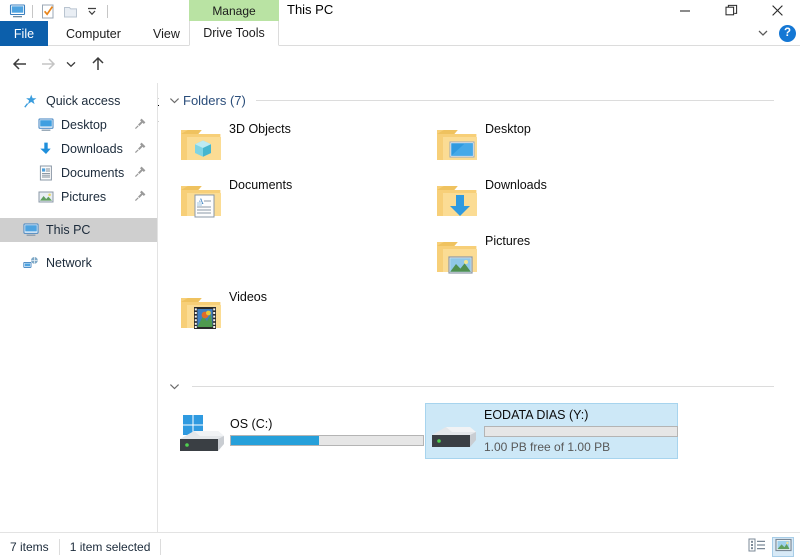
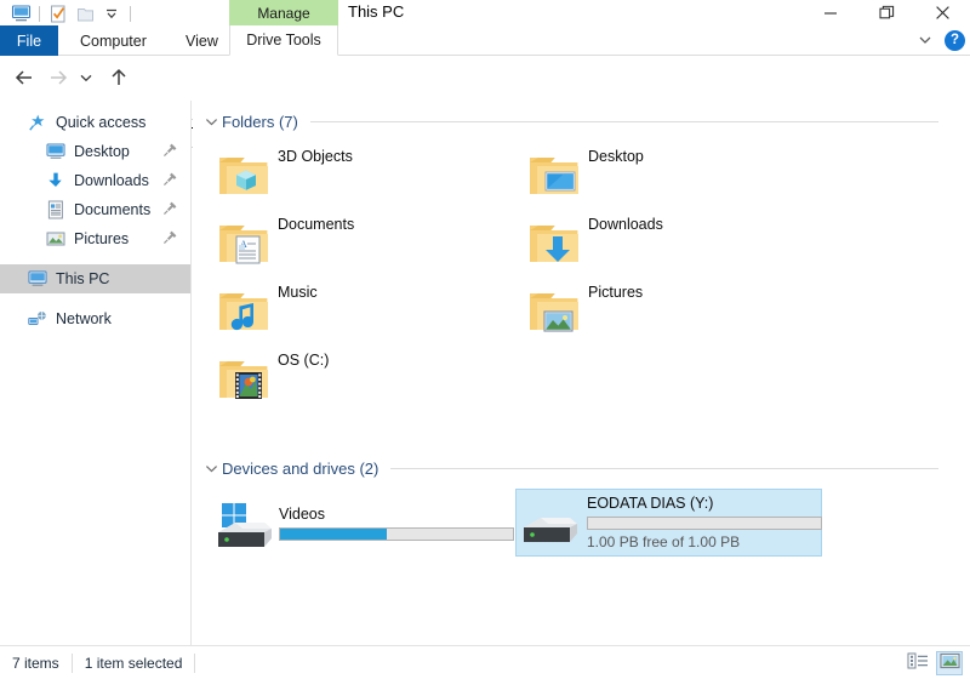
  Manage
  This PC
  File
  Computer
  View
  Drive Tools
  ?
  Quick access
  Desktop
  Downloads
  Documents
  Pictures
  This PC
  Network
  Folders (7)
  3D Objects
  Desktop
  A
  Documents
  Downloads
+ Music
  Pictures
- Videos
+ OS (C:)
+ Devices and drives (2)
- OS (C:)
+ Videos
  EODATA DIAS (Y:)
  1.00 PB free of 1.00 PB
  7 items
  1 item selected
